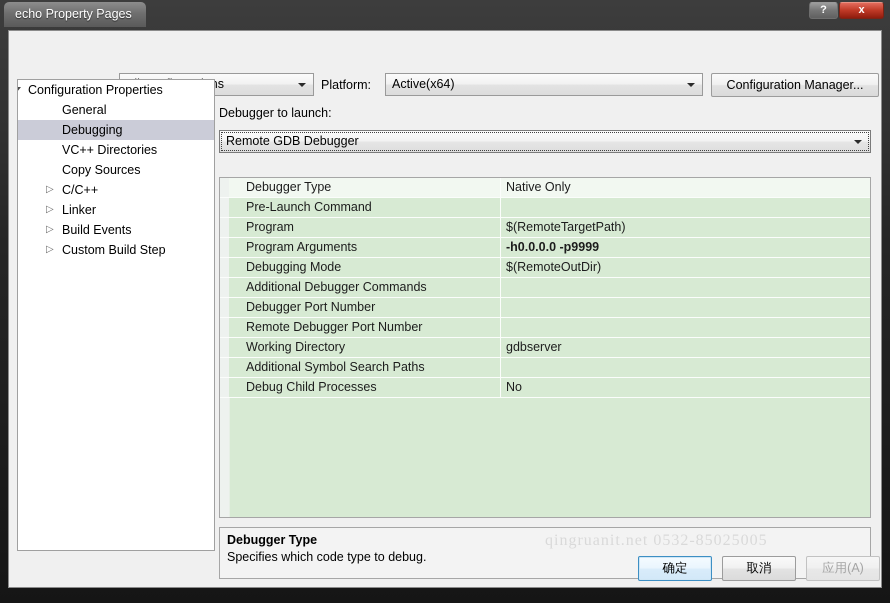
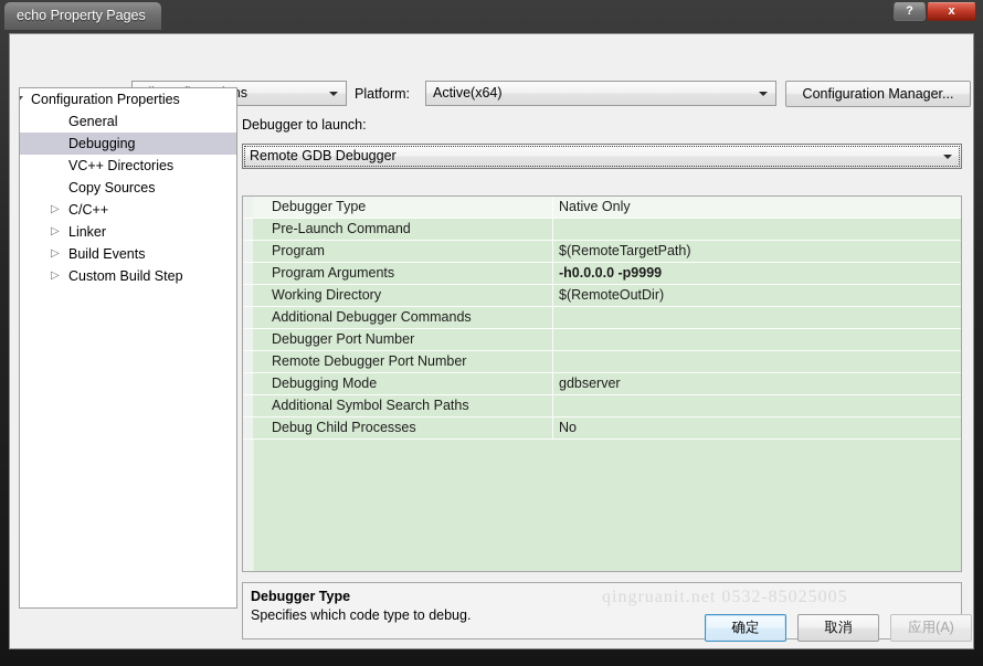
  echo Property Pages
  ?
  x
  Platform:
  Active(x64)
  Configuration Manager...
  Configuration Properties
  General
  Debugging
  VC++ Directories
  Copy Sources
  C/C++
  Linker
  Build Events
  Custom Build Step
  Debugger to launch:
  Remote GDB Debugger
  Debugger Type
  Native Only
  Pre-Launch Command
  Program
  $(RemoteTargetPath)
  Program Arguments
  -h0.0.0.0 -p9999
- Debugging Mode
+ Working Directory
  $(RemoteOutDir)
  Additional Debugger Commands
  Debugger Port Number
  Remote Debugger Port Number
- Working Directory
+ Debugging Mode
  gdbserver
  Additional Symbol Search Paths
  Debug Child Processes
  No
  qingruanit.net 0532-85025005
  Debugger Type
  Specifies which code type to debug.
  确定
  取消
  应用(A)
